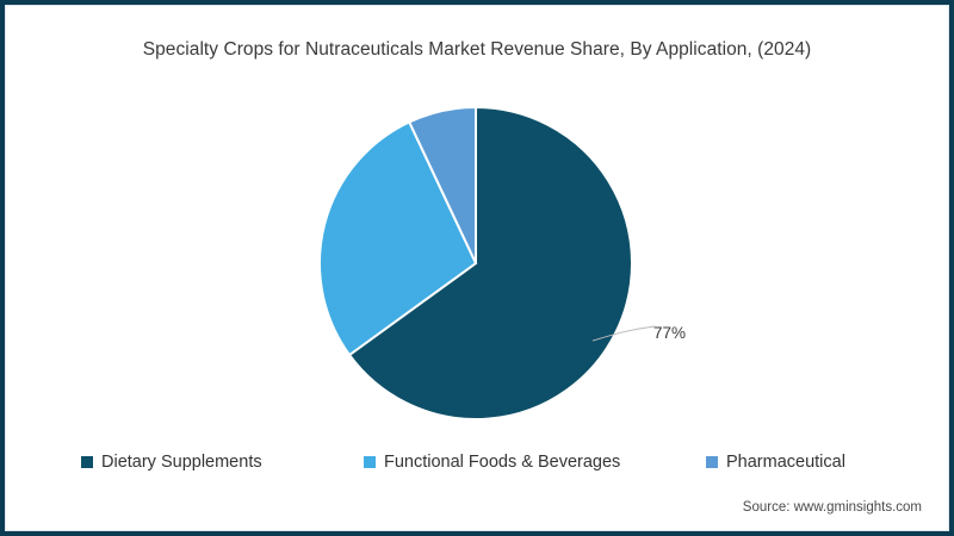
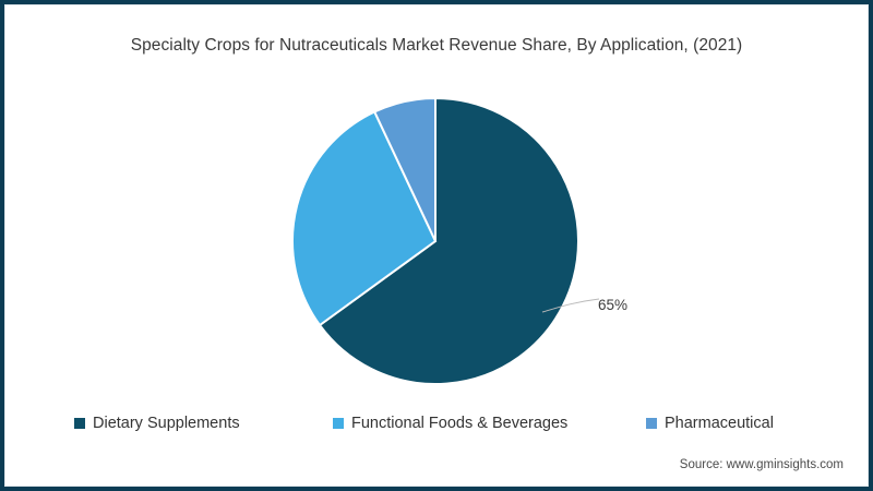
- Specialty Crops for Nutraceuticals Market Revenue Share, By Application, (2024)
+ Specialty Crops for Nutraceuticals Market Revenue Share, By Application, (2021)
- 77%
+ 65%
  Dietary Supplements
  Functional Foods & Beverages
  Pharmaceutical
  Source: www.gminsights.com
